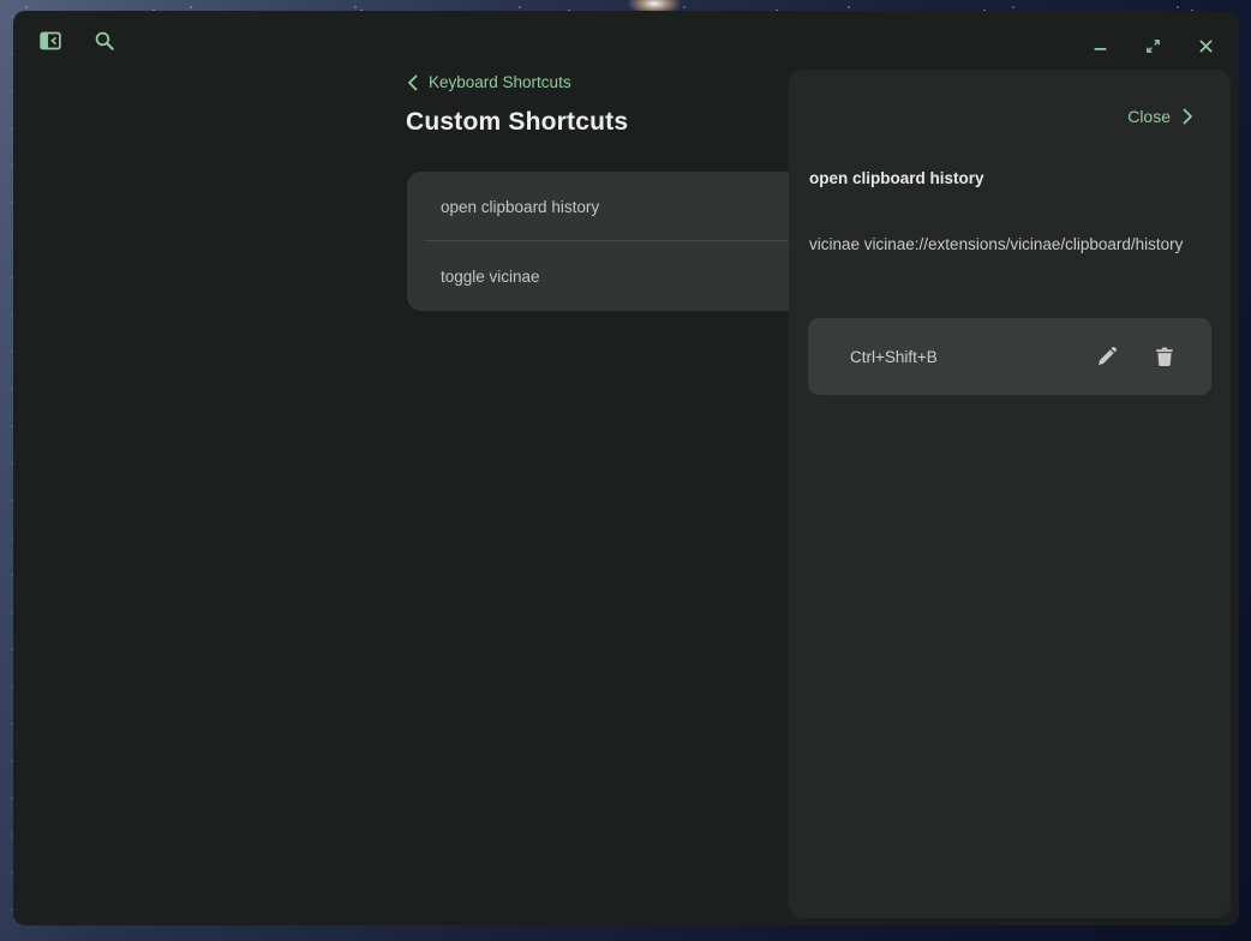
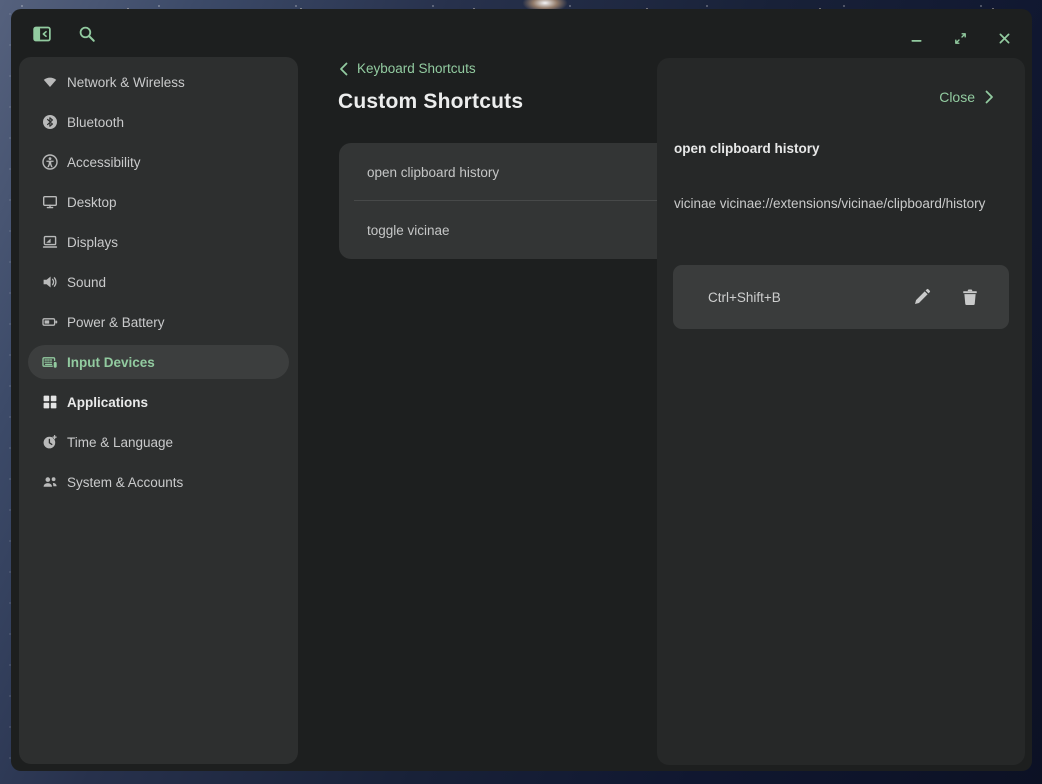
+ Network & Wireless
+ Bluetooth
+ Accessibility
+ Desktop
+ Displays
+ Sound
+ Power & Battery
+ Input Devices
+ Applications
+ Time & Language
+ System & Accounts
  Keyboard Shortcuts
  Custom Shortcuts
  open clipboard history
  toggle vicinae
  Close
  open clipboard history
  vicinae vicinae://extensions/vicinae/clipboard/history
  Ctrl+Shift+B
